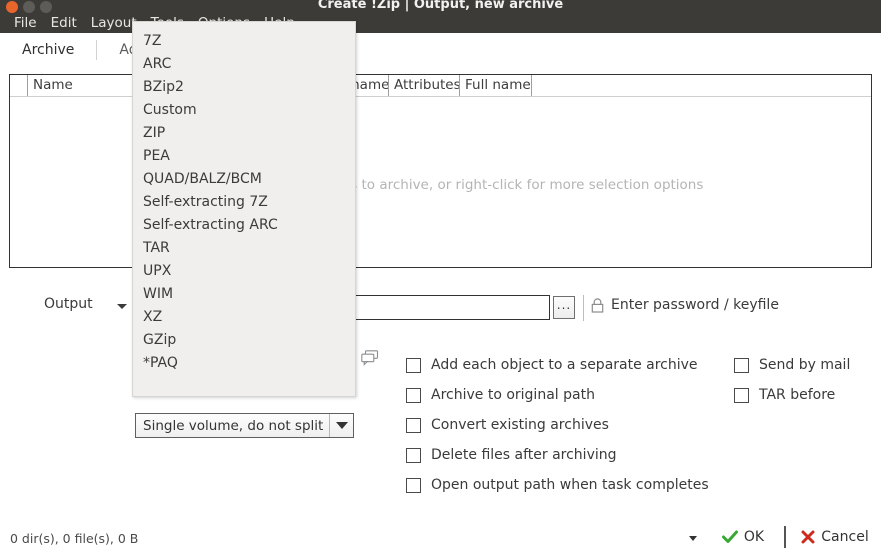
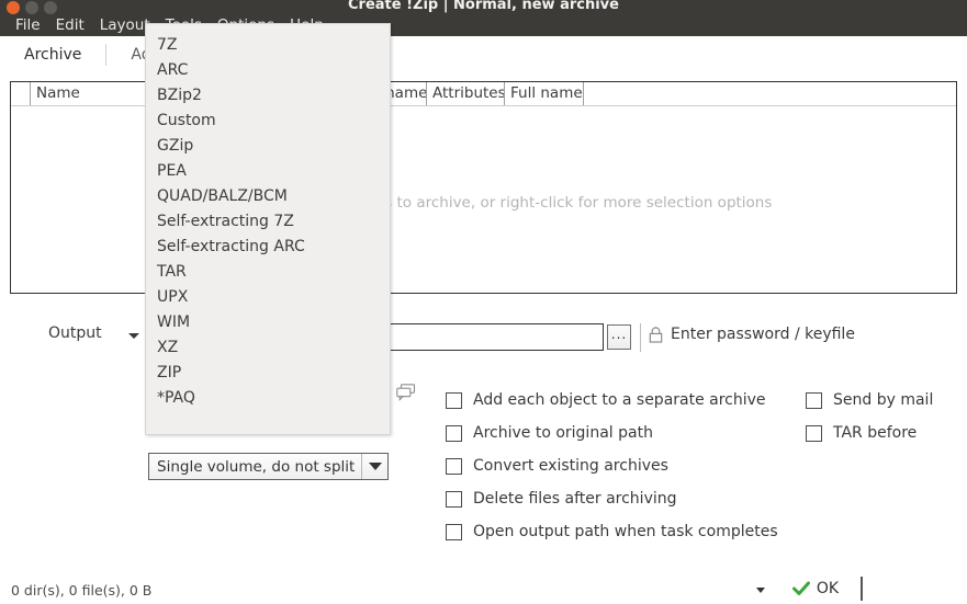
- Create !Zip | Output, new archive
+ Create !Zip | Normal, new archive
  File
  Edit
  Layou
  Archive
  Name
  Attributes
  Full name
  Output
  ...
  Enter password / keyfile
  Single volume, do not split
  Add each object to a separate archive
  Archive to original path
  Convert existing archives
  Delete files after archiving
  Open output path when task completes
  Send by mail
  TAR before
  0 dir(s), 0 file(s), 0 B
  OK
- Cancel
  7Z
  ARC
  BZip2
  Custom
- ZIP
+ GZip
  PEA
  QUAD/BALZ/BCM
  Self-extracting 7Z
  Self-extracting ARC
  TAR
  UPX
  WIM
  XZ
- GZip
+ ZIP
  *PAQ
